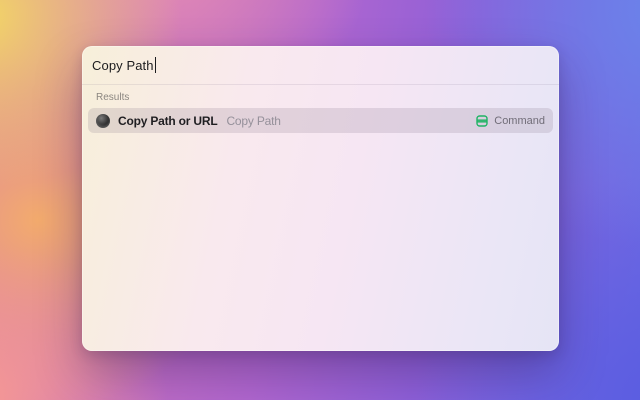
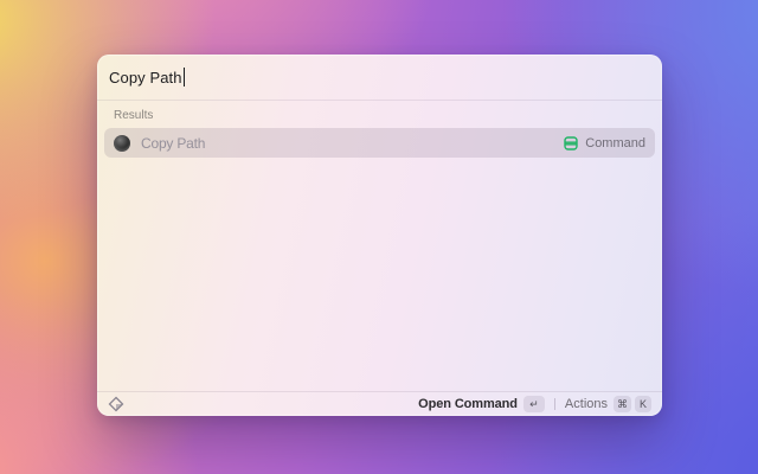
  Copy Path
  Results
- Copy Path or URL
  Copy Path
  Command
+ Open Command
+ ↵
+ Actions
+ ⌘
+ K
